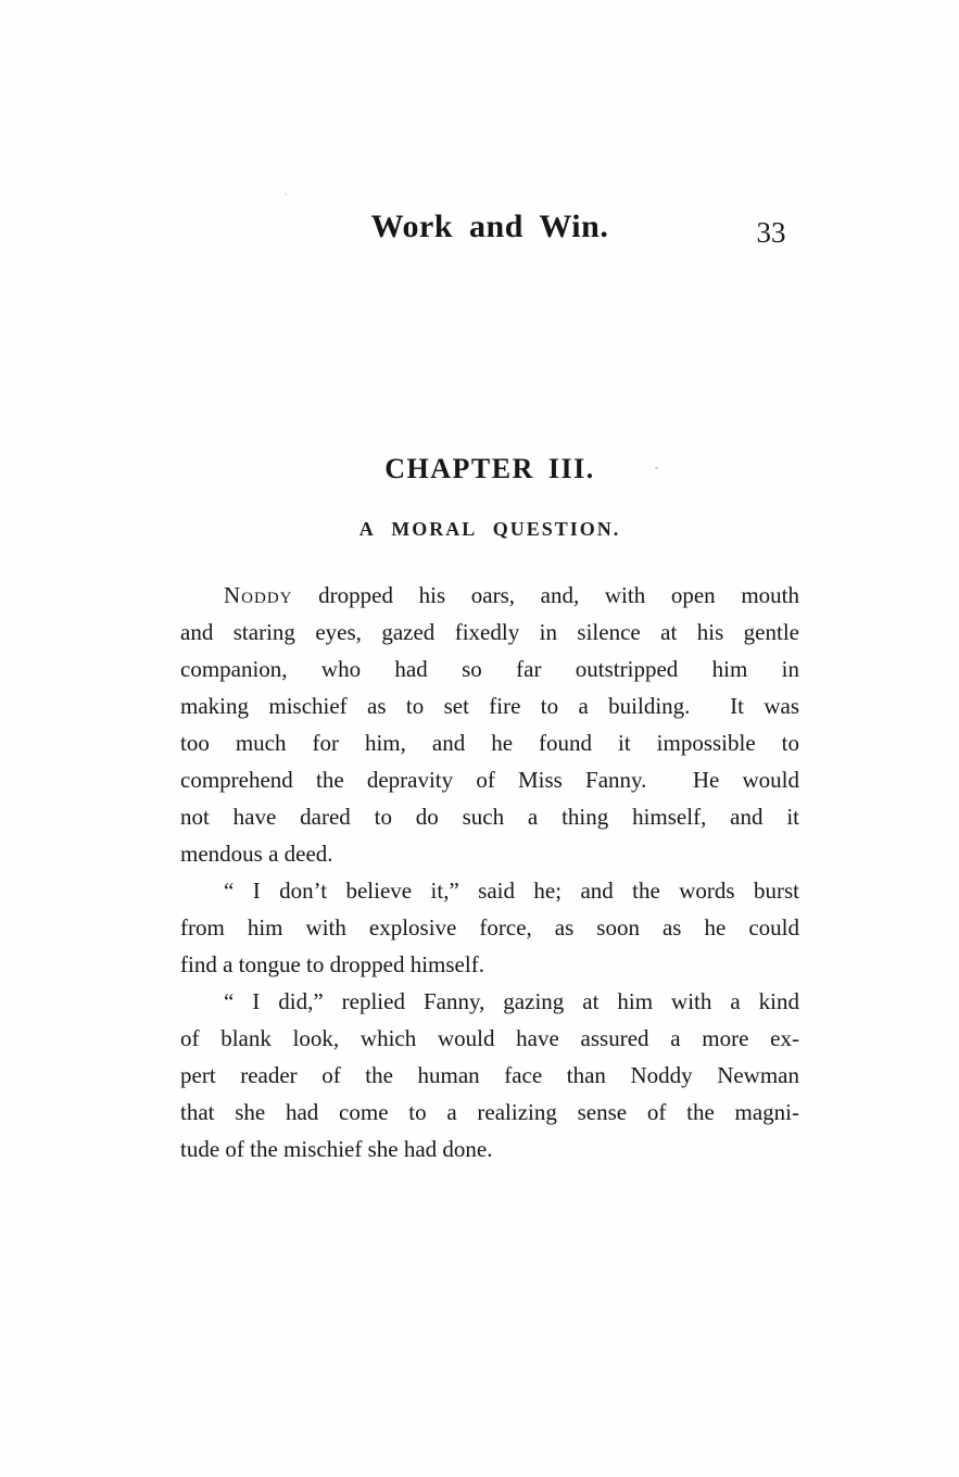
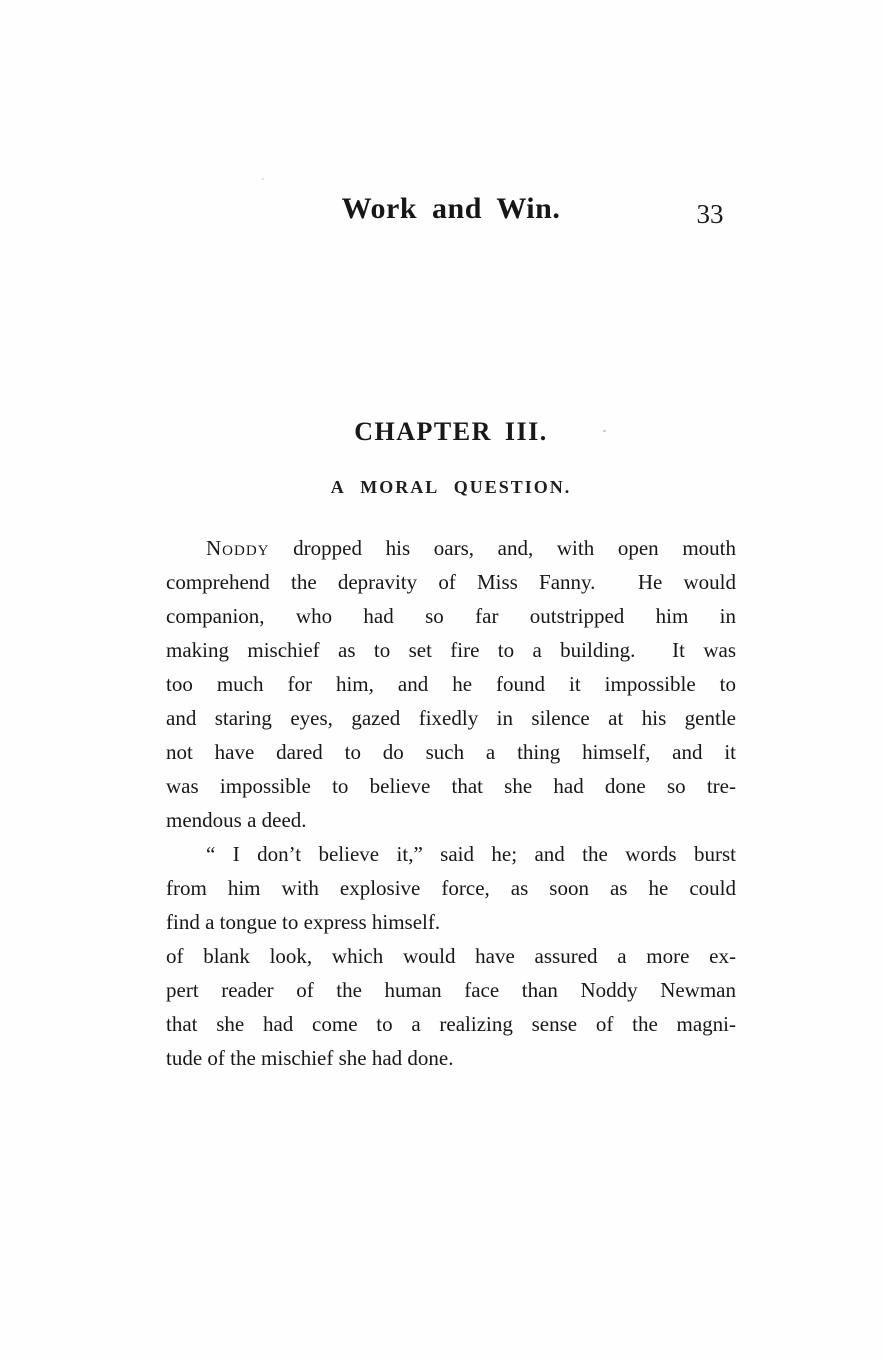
  Work and Win.
  33
  CHAPTER III.
  A MORAL QUESTION.
  Noddy dropped his oars, and, with open mouth
- and staring eyes, gazed fixedly in silence at his gentle
+ comprehend the depravity of Miss Fanny. He would
  companion, who had so far outstripped him in
  making mischief as to set fire to a building. It was
  too much for him, and he found it impossible to
- comprehend the depravity of Miss Fanny. He would
+ and staring eyes, gazed fixedly in silence at his gentle
  not have dared to do such a thing himself, and it
+ was impossible to believe that she had done so tre-
  mendous a deed.
  “ I don’t believe it,” said he; and the words burst
  from him with explosive force, as soon as he could
- find a tongue to dropped himself.
+ find a tongue to express himself.
- “ I did,” replied Fanny, gazing at him with a kind
  of blank look, which would have assured a more ex-
  pert reader of the human face than Noddy Newman
  that she had come to a realizing sense of the magni-
  tude of the mischief she had done.
